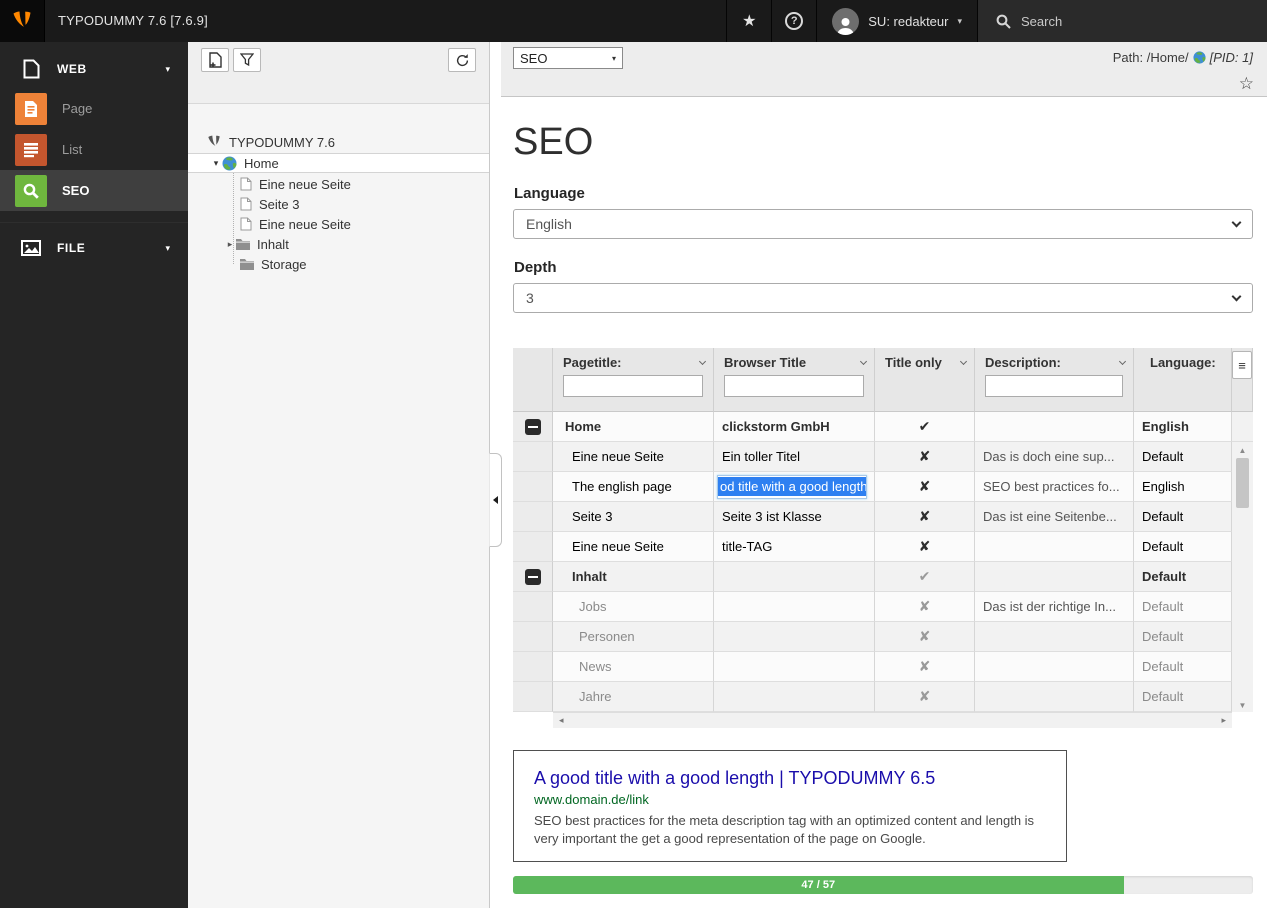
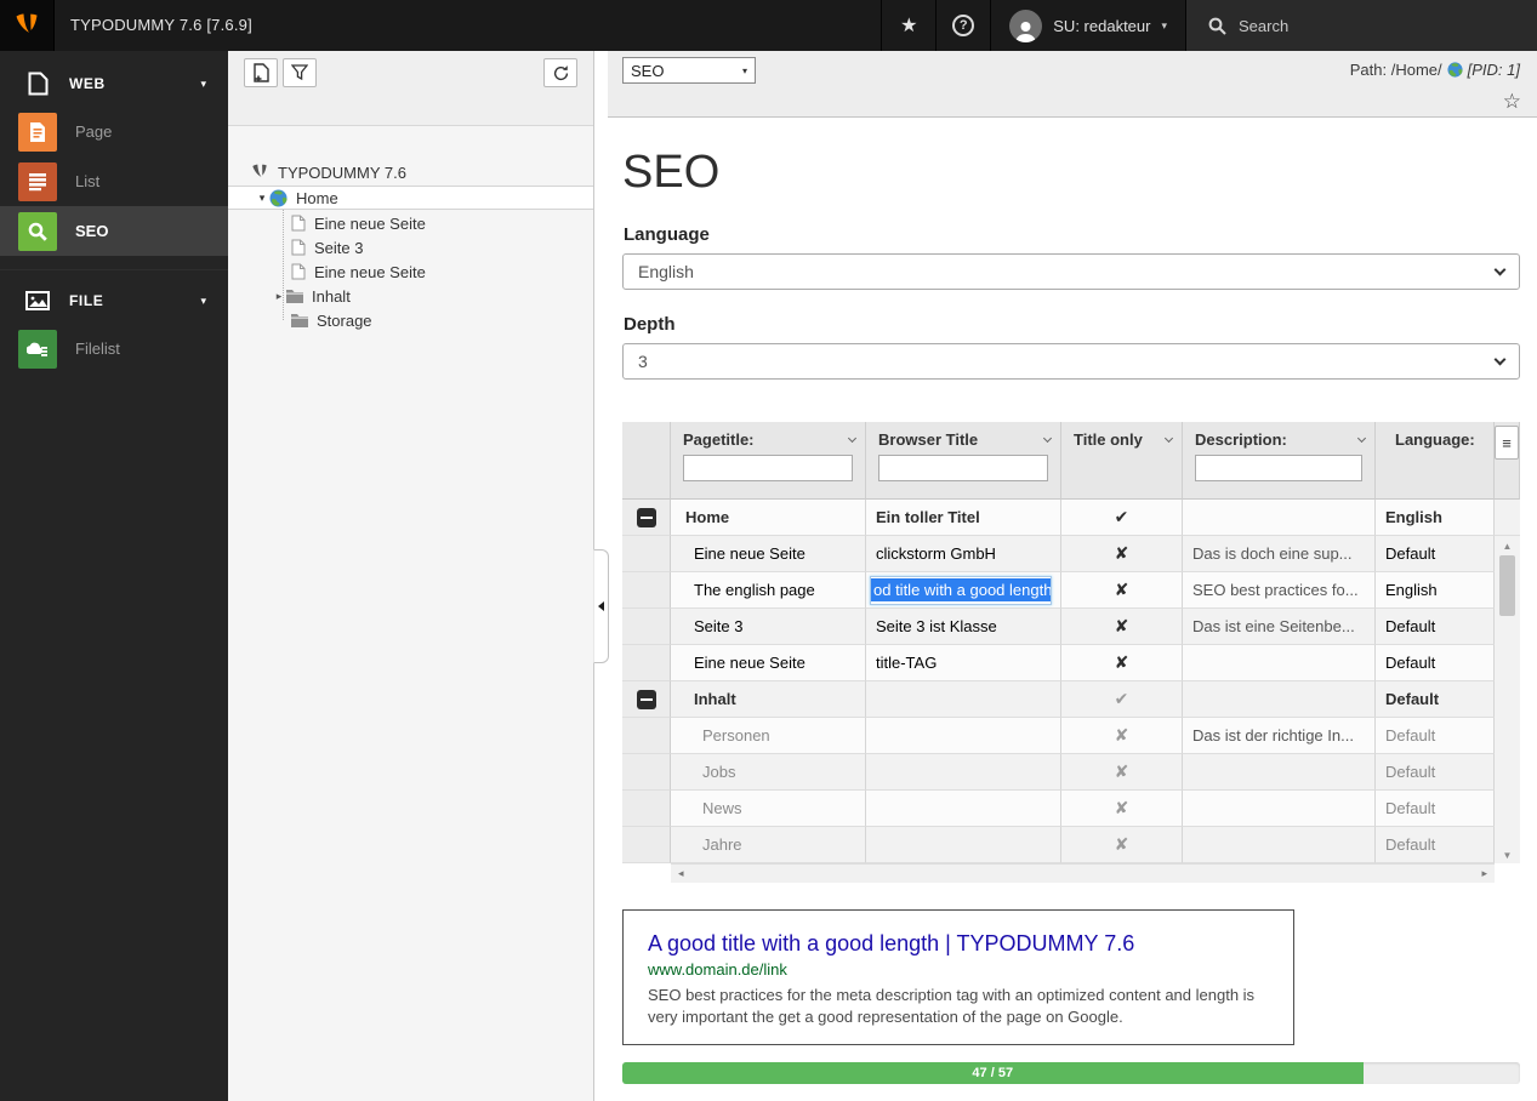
  TYPODUMMY 7.6 [7.6.9]
  ★
  ?
  SU: redakteur
  ▾
  Search
  WEB
  ▾
  Page
  List
  SEO
  FILE
  ▾
+ Filelist
  TYPODUMMY 7.6
  ▾
  Home
  Eine neue Seite
  Seite 3
  Eine neue Seite
  ▸
  Inhalt
  Storage
  SEO
  ▾
  Path: /Home/
  [PID: 1]
  ☆
  SEO
  Language
  English
  Depth
  3
  Pagetitle:
  Browser Title
  Title only
  Description:
  Language:
  ≡
  Home
- clickstorm GmbH
+ Ein toller Titel
  ✔
  English
  Eine neue Seite
- Ein toller Titel
+ clickstorm GmbH
  ✘
  Das is doch eine sup...
  Default
  The english page
  od title with a good length
  ✘
  SEO best practices fo...
  English
  Seite 3
  Seite 3 ist Klasse
  ✘
  Das ist eine Seitenbe...
  Default
  Eine neue Seite
  title-TAG
  ✘
  Default
  Inhalt
  ✔
  Default
- Jobs
+ Personen
  ✘
  Das ist der richtige In...
  Default
- Personen
+ Jobs
  ✘
  Default
  News
  ✘
  Default
  Jahre
  ✘
  Default
  ▲
  ▼
  ◂
  ▸
- A good title with a good length | TYPODUMMY 6.5
+ A good title with a good length | TYPODUMMY 7.6
  www.domain.de/link
  SEO best practices for the meta description tag with an optimized content and length is very important the get a good representation of the page on Google.
  47 / 57
